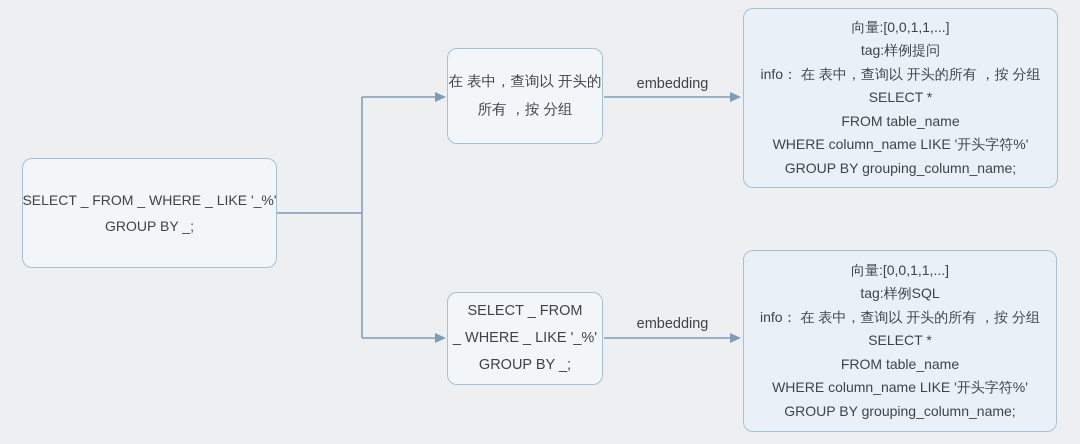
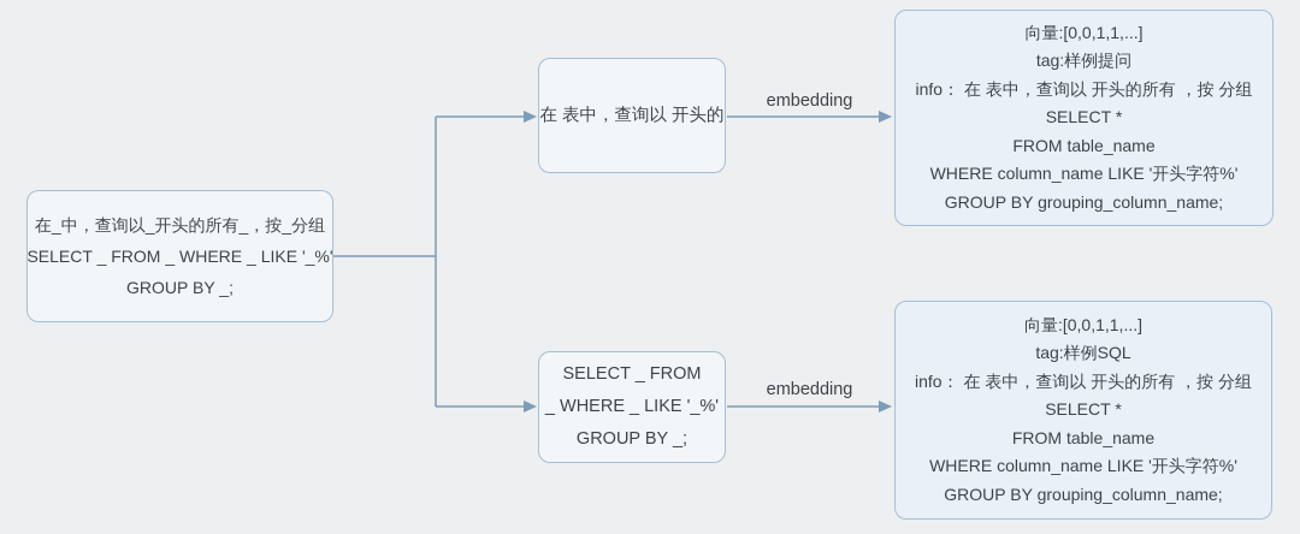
+ 在_中，查询以_开头的所有_，按_分组
  SELECT _ FROM _ WHERE _ LIKE '_%'
  GROUP BY _;
  在 表中，查询以 开头的
- 所有 ，按 分组
  SELECT _ FROM
  _ WHERE _ LIKE '_%'
  GROUP BY _;
  embedding
  embedding
  向量:[0,0,1,1,...]
  tag:样例提问
  info： 在 表中，查询以 开头的所有 ，按 分组
  SELECT *
  FROM table_name
  WHERE column_name LIKE '开头字符%'
  GROUP BY grouping_column_name;
  向量:[0,0,1,1,...]
  tag:样例SQL
  info： 在 表中，查询以 开头的所有 ，按 分组
  SELECT *
  FROM table_name
  WHERE column_name LIKE '开头字符%'
  GROUP BY grouping_column_name;
